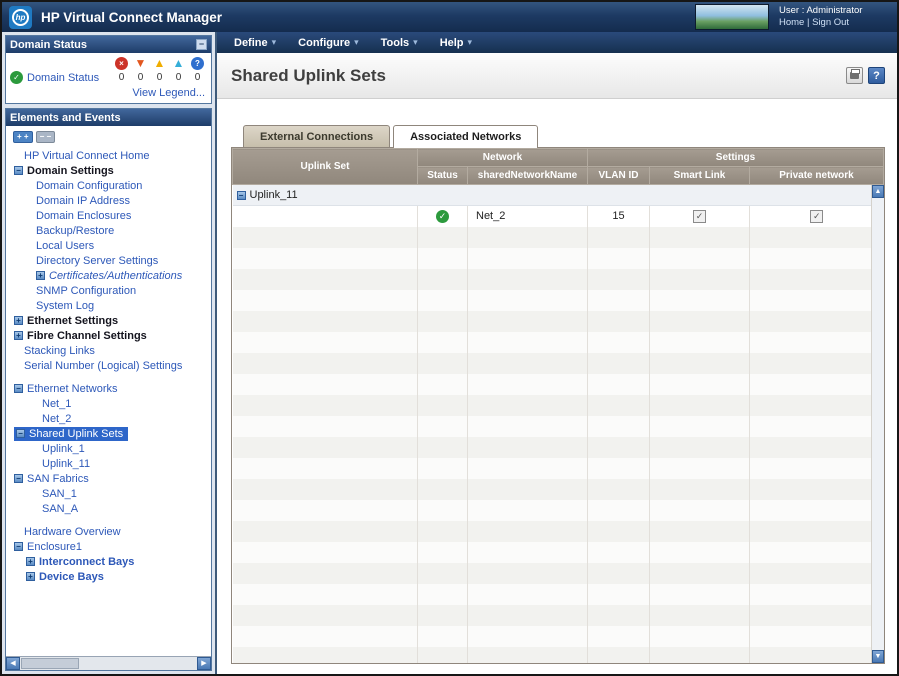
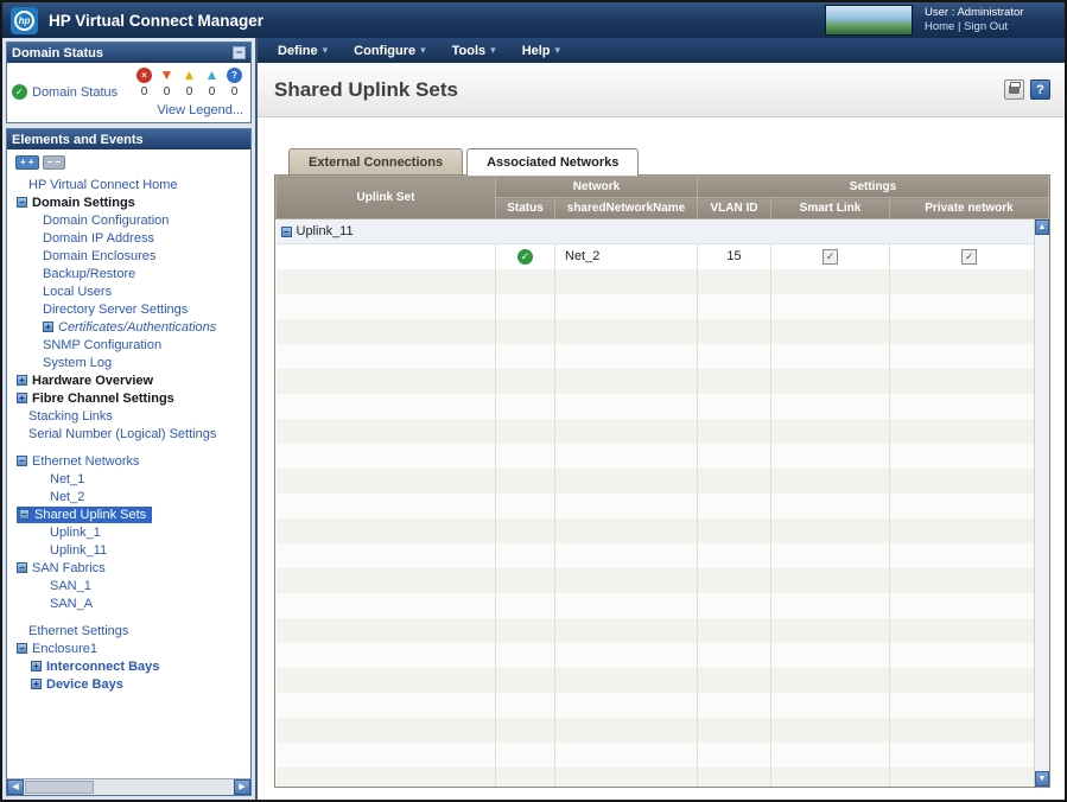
  hp
  HP Virtual Connect Manager
  User : Administrator
  Home | Sign Out
  Domain Status
  −
  ×
  ▼
  ▲
  ▲
  ?
  ✓
  Domain Status
  0
  0
  0
  0
  0
  View Legend...
  Elements and Events
  + +
  − −
  HP Virtual Connect Home
  −
  Domain Settings
  Domain Configuration
  Domain IP Address
  Domain Enclosures
  Backup/Restore
  Local Users
  Directory Server Settings
  +
  Certificates/Authentications
  SNMP Configuration
  System Log
  +
- Ethernet Settings
+ Hardware Overview
  +
  Fibre Channel Settings
  Stacking Links
  Serial Number (Logical) Settings
  −
  Ethernet Networks
  Net_1
  Net_2
  −
  Shared Uplink Sets
  Uplink_1
  Uplink_11
  −
  SAN Fabrics
  SAN_1
  SAN_A
- Hardware Overview
+ Ethernet Settings
  −
  Enclosure1
  +
  Interconnect Bays
  +
  Device Bays
  Define
  ▾
  Configure
  ▾
  Tools
  ▾
  Help
  ▾
  Shared Uplink Sets
  ?
  External Connections
  Associated Networks
  Uplink Set	Network	Settings
  Status	sharedNetworkName	VLAN ID	Smart Link	Private network
  − Uplink_11
  	✓	Net_2	15	✓	✓
